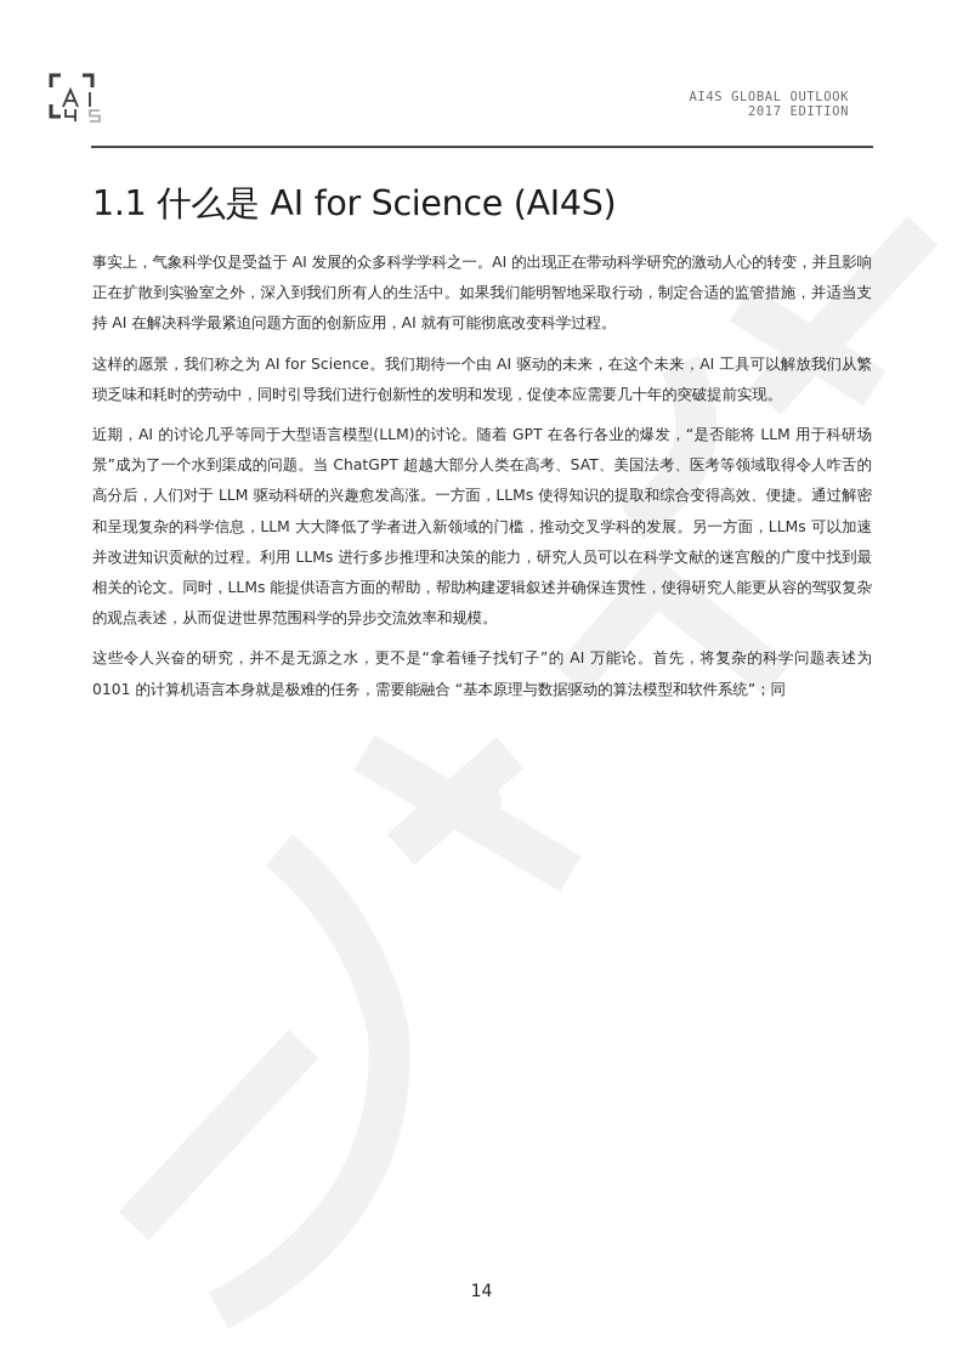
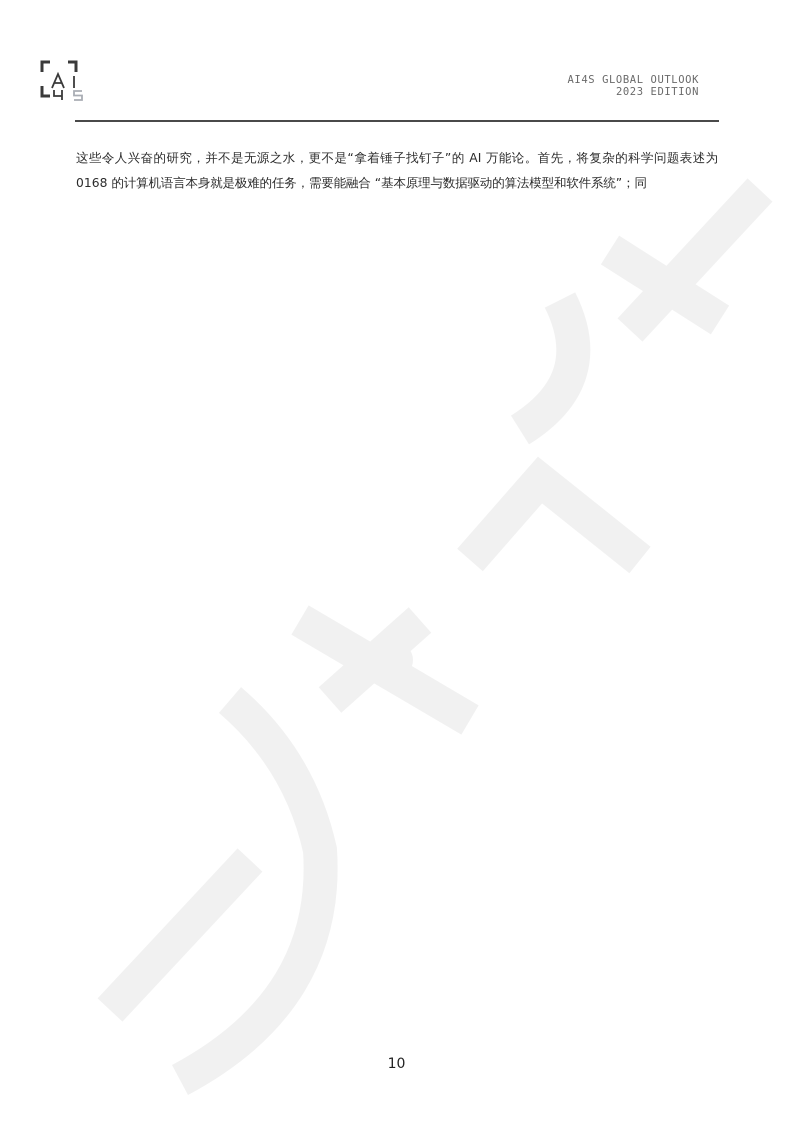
  AI4S GLOBAL OUTLOOK
- 2017 EDITION
+ 2023 EDITION
- 1.1 什么是 AI for Science (AI4S)
- 事实上，气象科学仅是受益于 AI 发展的众多科学学科之一。AI 的出现正在带动科学研究的激动人心的转变，并且影响正在扩散到实验室之外，深入到我们所有人的生活中。如果我们能明智地采取行动，制定合适的监管措施，并适当支持 AI 在解决科学最紧迫问题方面的创新应用，AI 就有可能彻底改变科学过程。
- 这样的愿景，我们称之为 AI for Science。我们期待一个由 AI 驱动的未来，在这个未来，AI 工具可以解放我们从繁琐乏味和耗时的劳动中，同时引导我们进行创新性的发明和发现，促使本应需要几十年的突破提前实现。
- 近期，AI 的讨论几乎等同于大型语言模型(LLM)的讨论。随着 GPT 在各行各业的爆发，“是否能将 LLM 用于科研场景”成为了一个水到渠成的问题。当 ChatGPT 超越大部分人类在高考、SAT、美国法考、医考等领域取得令人咋舌的高分后，人们对于 LLM 驱动科研的兴趣愈发高涨。一方面，LLMs 使得知识的提取和综合变得高效、便捷。通过解密和呈现复杂的科学信息，LLM 大大降低了学者进入新领域的门槛，推动交叉学科的发展。另一方面，LLMs 可以加速并改进知识贡献的过程。利用 LLMs 进行多步推理和决策的能力，研究人员可以在科学文献的迷宫般的广度中找到最相关的论文。同时，LLMs 能提供语言方面的帮助，帮助构建逻辑叙述并确保连贯性，使得研究人能更从容的驾驭复杂的观点表述，从而促进世界范围科学的异步交流效率和规模。
- 这些令人兴奋的研究，并不是无源之水，更不是“拿着锤子找钉子”的 AI 万能论。首先，将复杂的科学问题表述为 0101 的计算机语言本身就是极难的任务，需要能融合 “基本原理与数据驱动的算法模型和软件系统”；同
+ 这些令人兴奋的研究，并不是无源之水，更不是“拿着锤子找钉子”的 AI 万能论。首先，将复杂的科学问题表述为 0168 的计算机语言本身就是极难的任务，需要能融合 “基本原理与数据驱动的算法模型和软件系统”；同
- 14
+ 10
